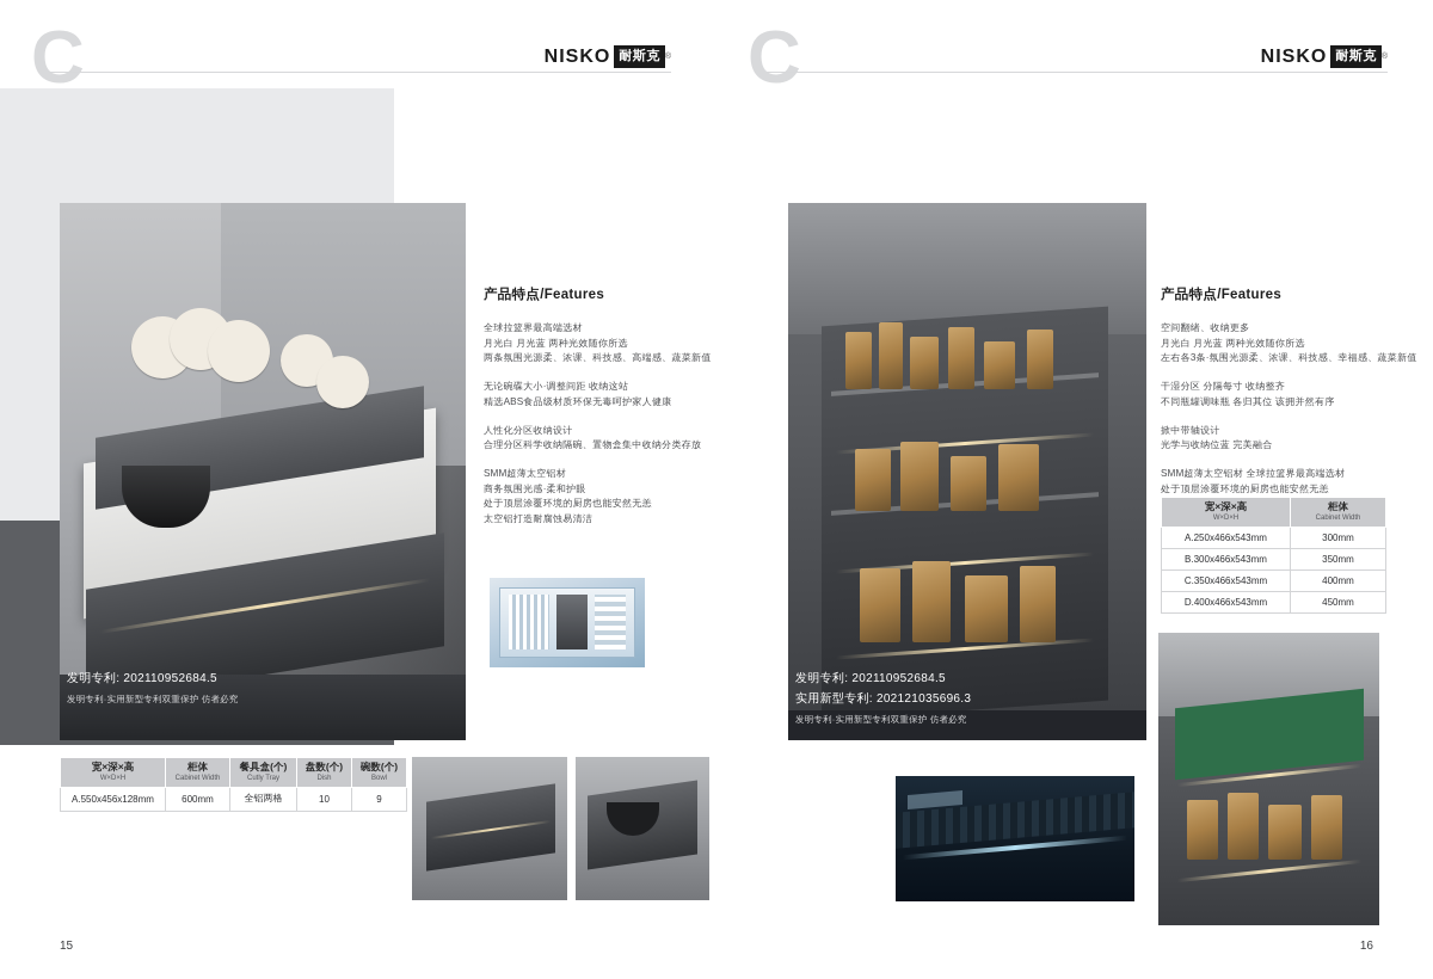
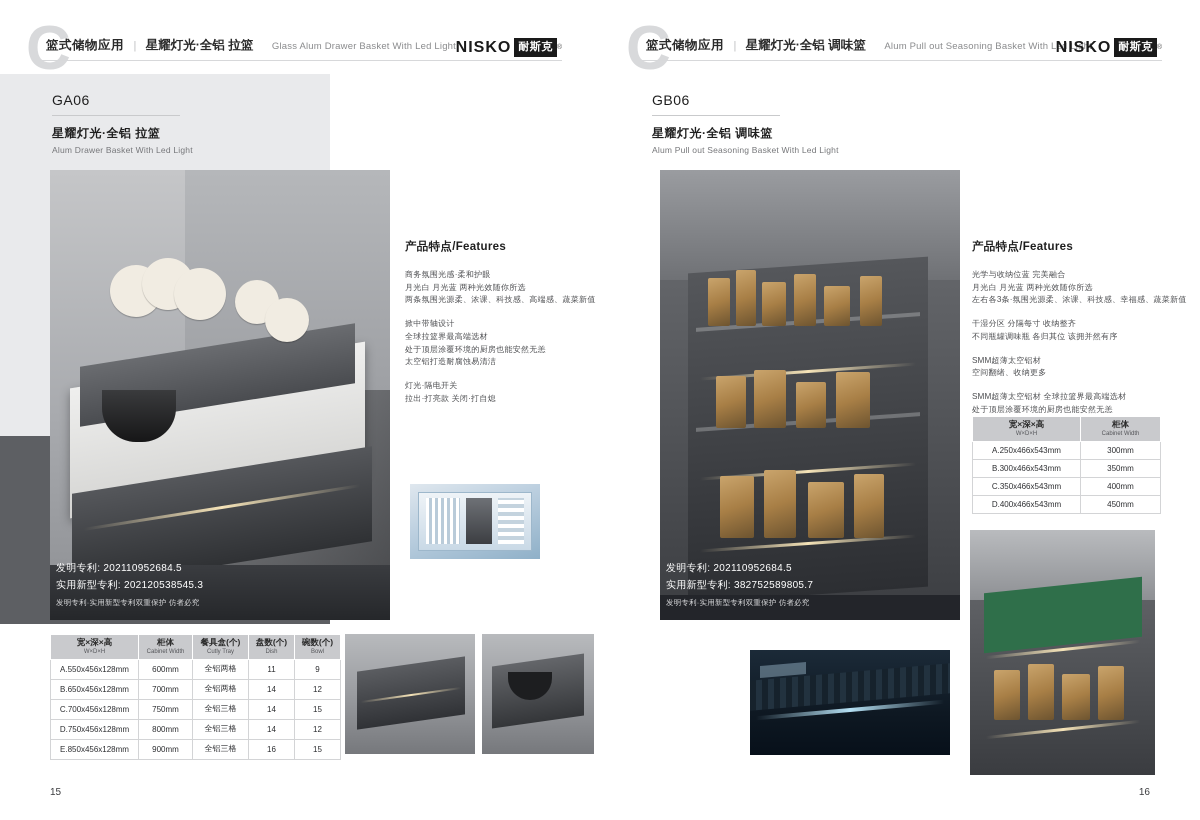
  C
+ 篮式储物应用 | 星耀灯光·全铝 拉篮 Glass Alum Drawer Basket With Led Light
  NISKO
  耐斯克
+ GA06
+ 星耀灯光·全铝 拉篮
+ Alum Drawer Basket With Led Light
  产品特点/Features
- 全球拉篮界最高端选材
+ 商务氛围光感·柔和护眼
  月光白 月光蓝 两种光效随你所选
  两条氛围光源柔、浓课、科技感、高端感、蔬菜新值
- 无论碗碟大小·调整间距 收纳这站
- 精选ABS食品级材质环保无毒呵护家人健康
- 人性化分区收纳设计
- 合理分区科学收纳隔碗、置物盒集中收纳分类存放
- SMM超薄太空铝材
+ 掀中带轴设计
- 商务氛围光感·柔和护眼
+ 全球拉篮界最高端选材
  处于顶层涂覆环境的厨房也能安然无恙
  太空铝打造耐腐蚀易清洁
+ 灯光·隔电开关
+ 拉出·打亮款 关闭·打自熄
  发明专利: 202110952684.5
+ 实用新型专利: 202120538545.3
  发明专利·实用新型专利双重保护 仿者必究
- A.550x456x128mm	600mm	全铝两格	10	9
+ A.550x456x128mm	600mm	全铝两格	11	9
+ B.650x456x128mm	700mm	全铝两格	14	12
+ C.700x456x128mm	750mm	全铝三格	14	15
+ D.750x456x128mm	800mm	全铝三格	14	12
+ E.850x456x128mm	900mm	全铝三格	16	15
  15
  C
+ 篮式储物应用 | 星耀灯光·全铝 调味篮 Alum Pull out Seasoning Basket With Led Light
  NISKO
  耐斯克
+ GB06
+ 星耀灯光·全铝 调味篮
+ Alum Pull out Seasoning Basket With Led Light
  产品特点/Features
- 空间翻绪、收纳更多
+ 光学与收纳位蓝 完美融合
  月光白 月光蓝 两种光效随你所选
  左右各3条·氛围光源柔、浓课、科技感、幸福感、蔬菜新值
  干湿分区 分隔每寸 收纳整齐
  不同瓶罐调味瓶 各归其位 该拥并然有序
- 掀中带轴设计
+ SMM超薄太空铝材
- 光学与收纳位蓝 完美融合
+ 空间翻绪、收纳更多
  SMM超薄太空铝材 全球拉篮界最高端选材
  处于顶层涂覆环境的厨房也能安然无恙
  A.250x466x543mm	300mm
  B.300x466x543mm	350mm
  C.350x466x543mm	400mm
  D.400x466x543mm	450mm
  发明专利: 202110952684.5
- 实用新型专利: 202121035696.3
+ 实用新型专利: 382752589805.7
  发明专利·实用新型专利双重保护 仿者必究
  16
